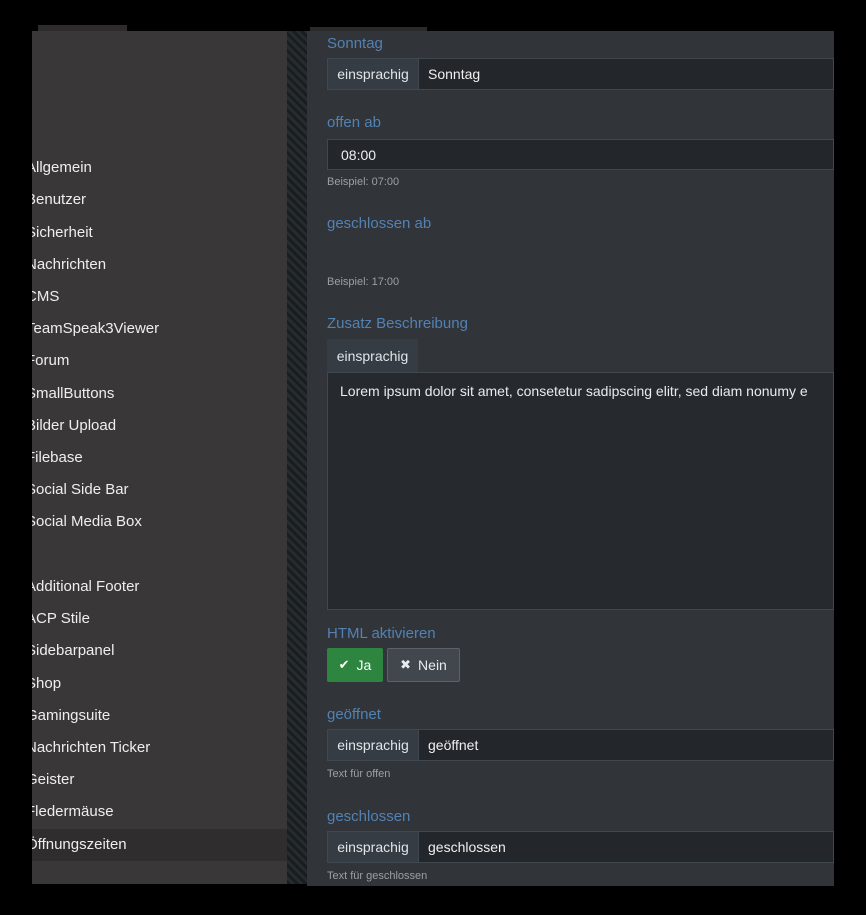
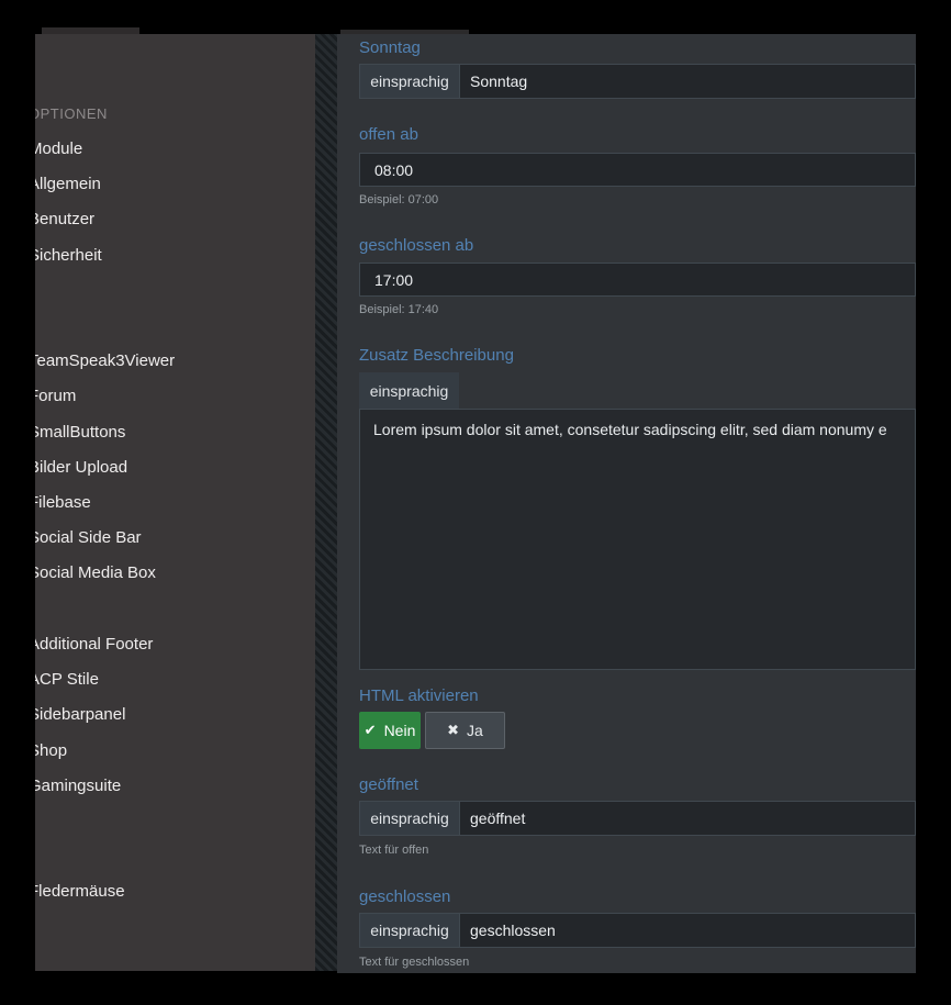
+ OPTIONEN
+ Module
  llgemein
  enutzer
  icherheit
- Nachrichten
- CMS
  eamSpeak3Viewer
  orum
  mallButtons
  ilder Upload
  ilebase
  ocial Side Bar
  ocial Media Box
  dditional Footer
  CP Stile
  idebarpanel
  hop
  Gamingsuite
- Nachrichten Ticker
- Geister
  ledermäuse
- Öffnungszeiten
  Sonntag
  einsprachig
  Sonntag
  offen ab
  08:00
  Beispiel: 07:00
  geschlossen ab
+ 17:00
- Beispiel: 17:00
+ Beispiel: 17:40
  Zusatz Beschreibung
  einsprachig
  Lorem ipsum dolor sit amet, consetetur sadipscing elitr, sed diam nonumy e
  HTML aktivieren
  ✔
- Ja
+ Nein
  ✖
- Nein
+ Ja
  geöffnet
  einsprachig
  geöffnet
  Text für offen
  geschlossen
  einsprachig
  geschlossen
  Text für geschlossen
